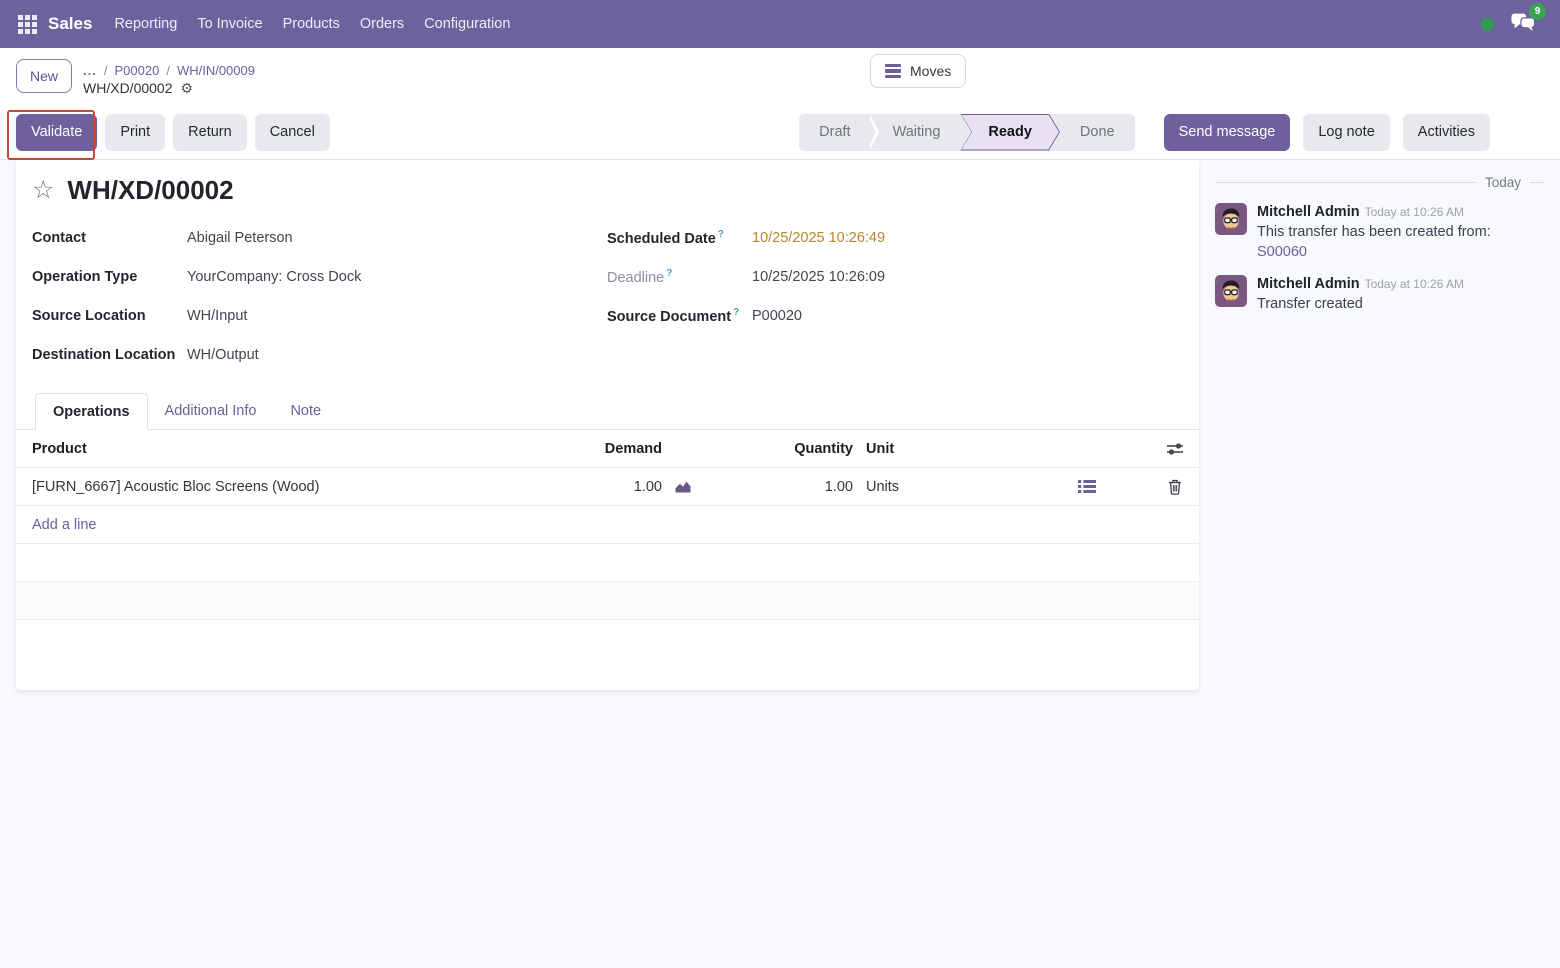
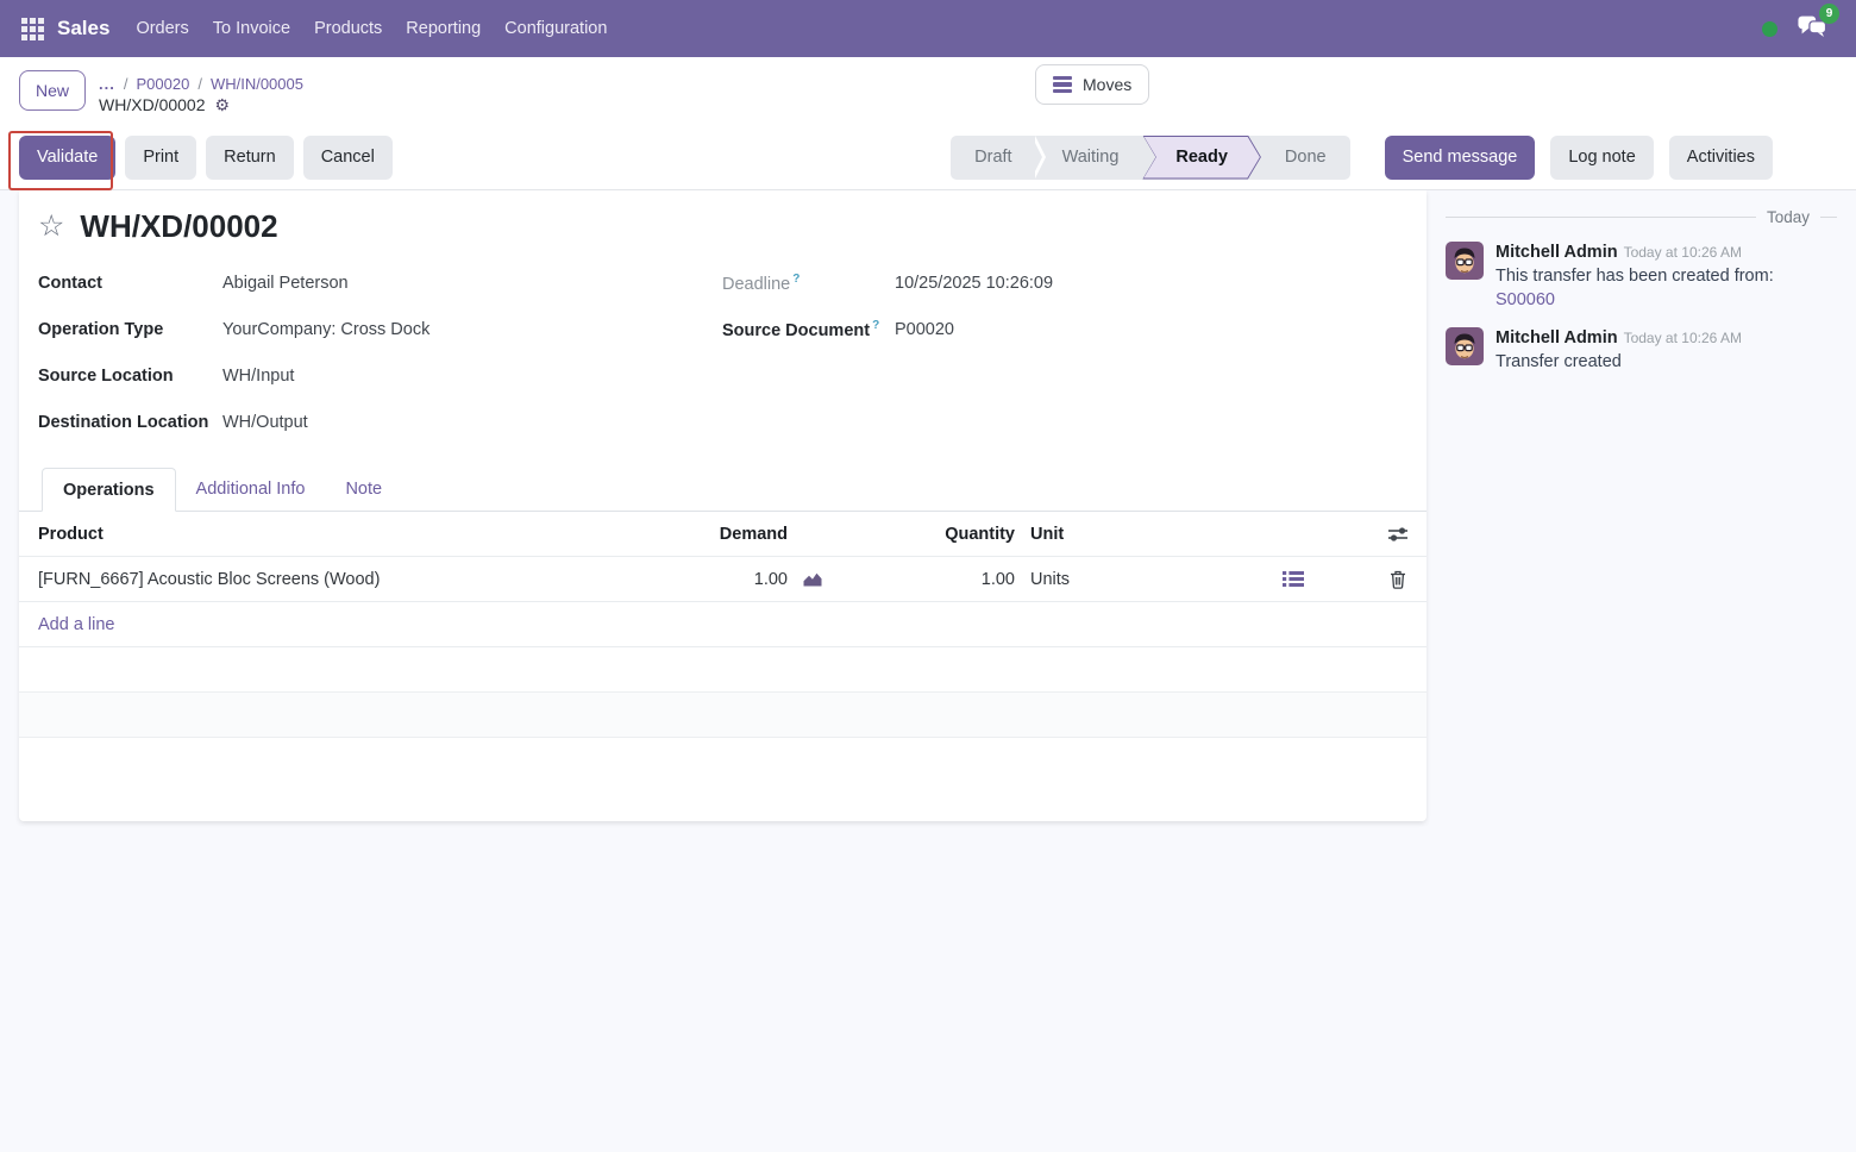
  Sales
- Reporting
+ Orders
  To Invoice
  Products
- Orders
+ Reporting
  Configuration
  9
  New
  ...
  /
  P00020
  /
- WH/IN/00009
+ WH/IN/00005
  WH/XD/00002
  ⚙
  Moves
  Validate
  Print
  Return
  Cancel
  Draft
  Waiting
  Ready
  Done
  Send message
  Log note
  Activities
  ☆
  WH/XD/00002
  Contact
  Abigail Peterson
  Operation Type
  YourCompany: Cross Dock
  Source Location
  WH/Input
  Destination Location
  WH/Output
- Scheduled Date ?
- 10/25/2025 10:26:49
  Deadline ?
  10/25/2025 10:26:09
  Source Document ?
  P00020
  Operations
  Additional Info
  Note
  Product
  Demand
  Quantity
  Unit
  [FURN_6667] Acoustic Bloc Screens (Wood)
  1.00
  1.00
  Units
  Add a line
  Today
  Mitchell Admin Today at 10:26 AM
  This transfer has been created from: S00060
  Mitchell Admin Today at 10:26 AM
  Transfer created
